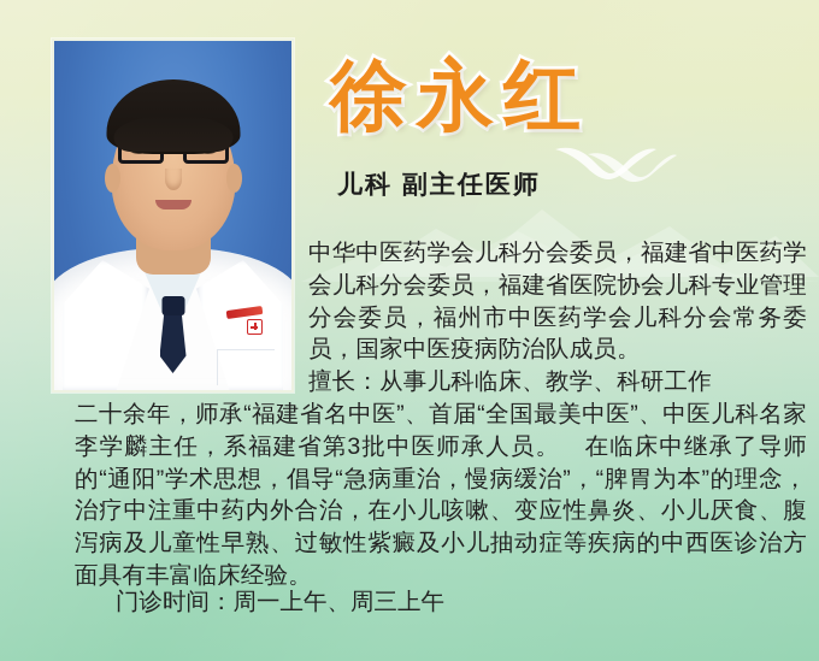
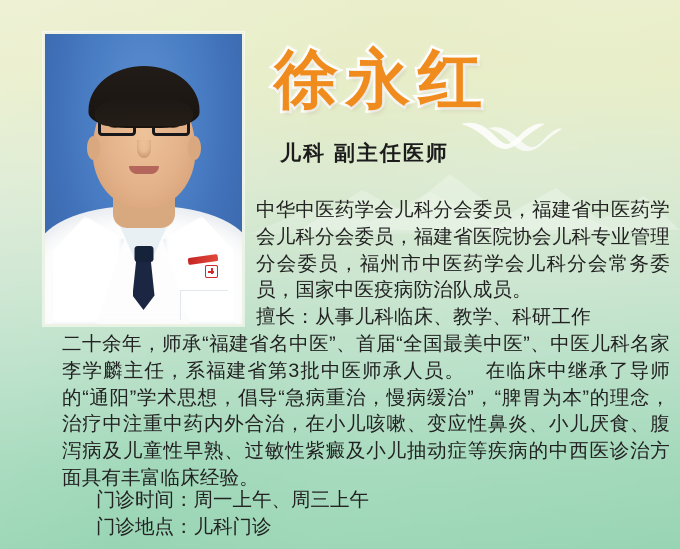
  徐永红
  儿科 副主任医师
  中华中医药学会儿科分会委员，福建省中医药学会儿科分会委员，福建省医院协会儿科专业管理分会委员，福州市中医药学会儿科分会常务委员，国家中医疫病防治队成员。
  擅长：从事儿科临床、教学、科研工作
  二十余年，师承“福建省名中医”、首届“全国最美中医”、中医儿科名家李学麟主任，系福建省第3批中医师承人员。 在临床中继承了导师的“通阳”学术思想，倡导“急病重治，慢病缓治”，“脾胃为本”的理念，治疗中注重中药内外合治，在小儿咳嗽、变应性鼻炎、小儿厌食、腹泻病及儿童性早熟、过敏性紫癜及小儿抽动症等疾病的中西医诊治方面具有丰富临床经验。
  门诊时间：周一上午、周三上午
+ 门诊地点：儿科门诊
